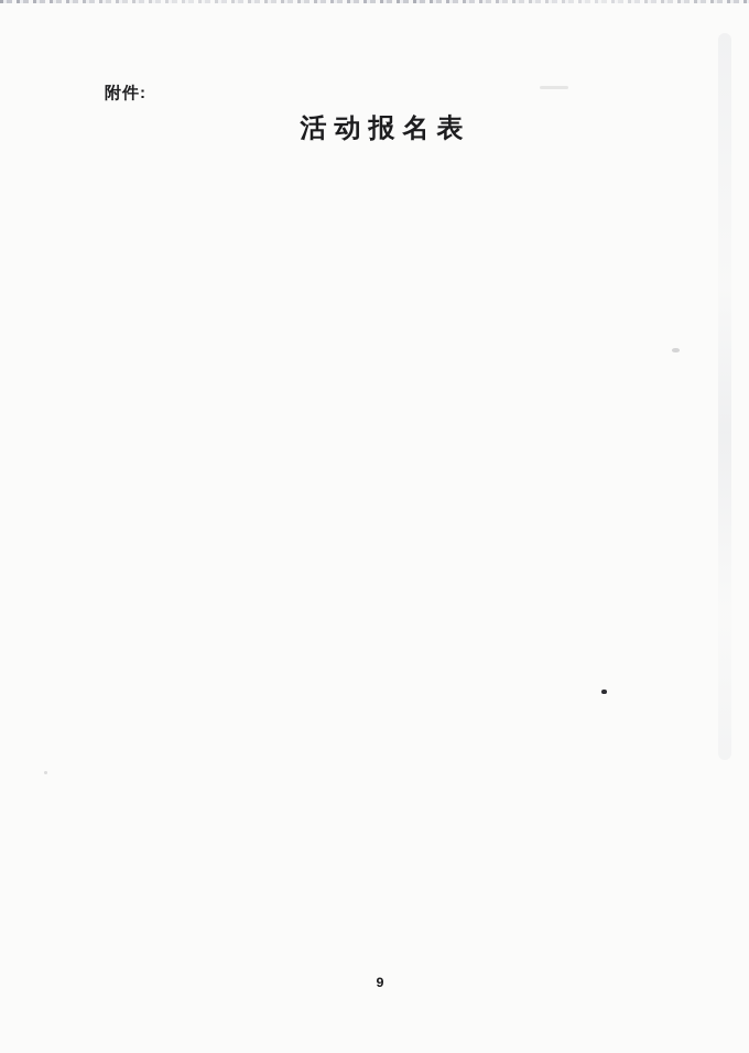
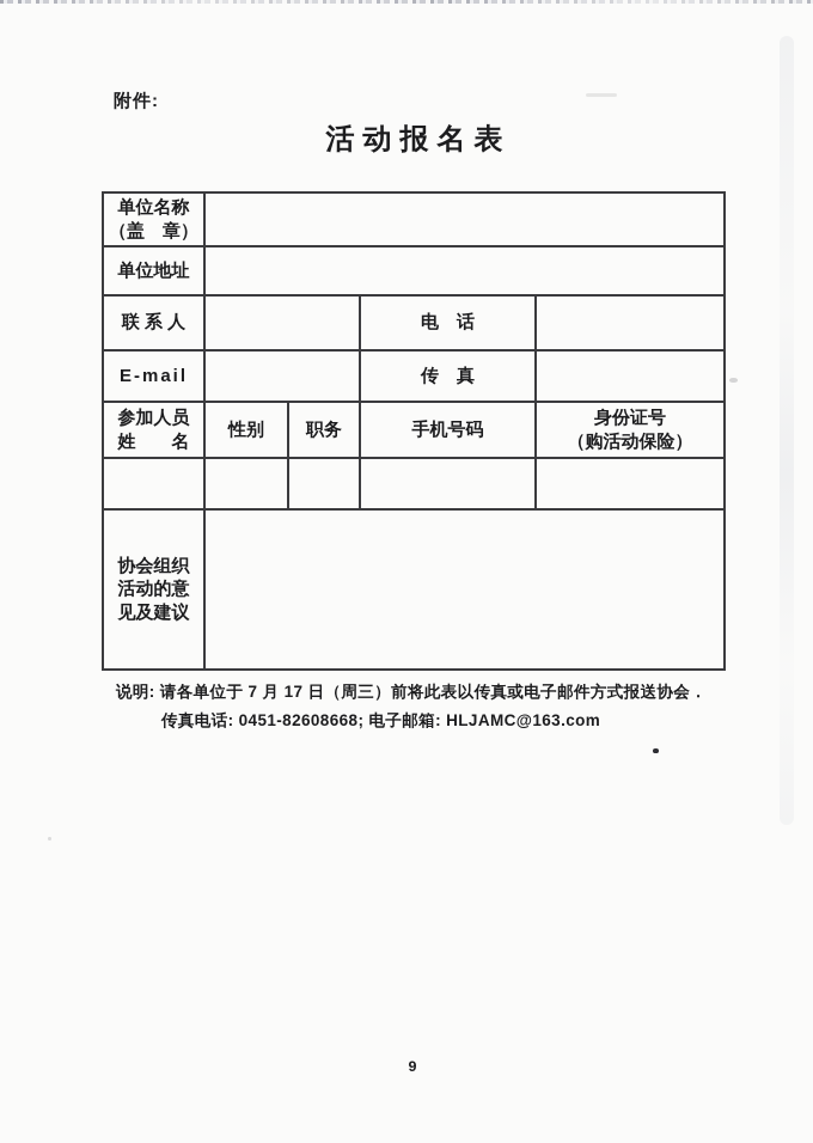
  附件:
  活动报名表
+ 单位名称 （盖 章）
+ 单位地址
+ 联 系 人		电 话
+ E-mail		传 真
+ 参加人员 姓 名	性别	职务	手机号码	身份证号 （购活动保险）
+ 协会组织 活动的意 见及建议
+ 说明: 请各单位于 7 月 17 日（周三）前将此表以传真或电子邮件方式报送协会．
+ 传真电话: 0451-82608668; 电子邮箱: HLJAMC@163.com
  9
